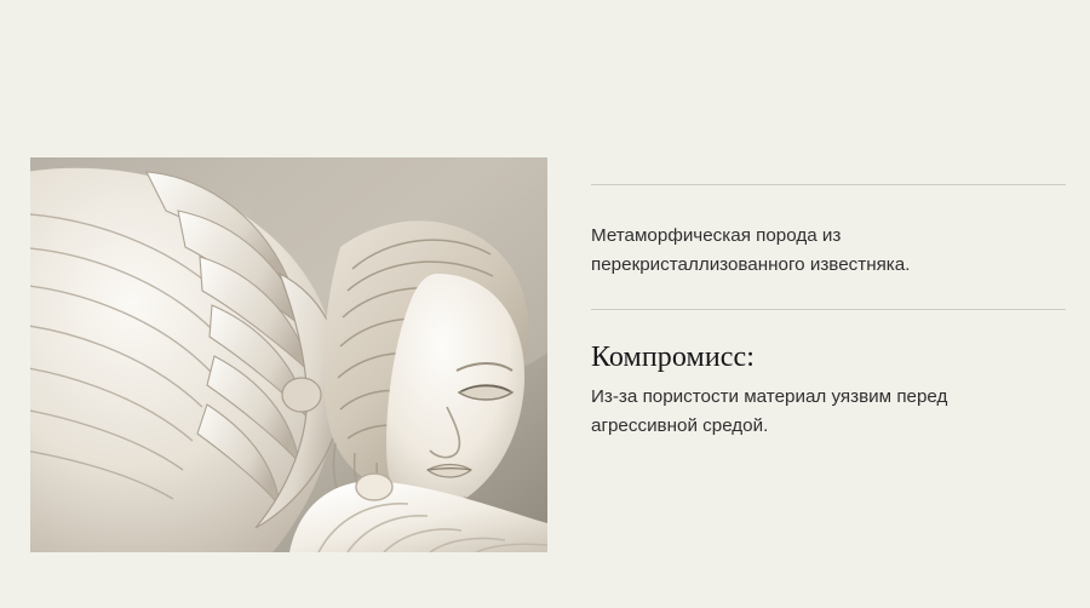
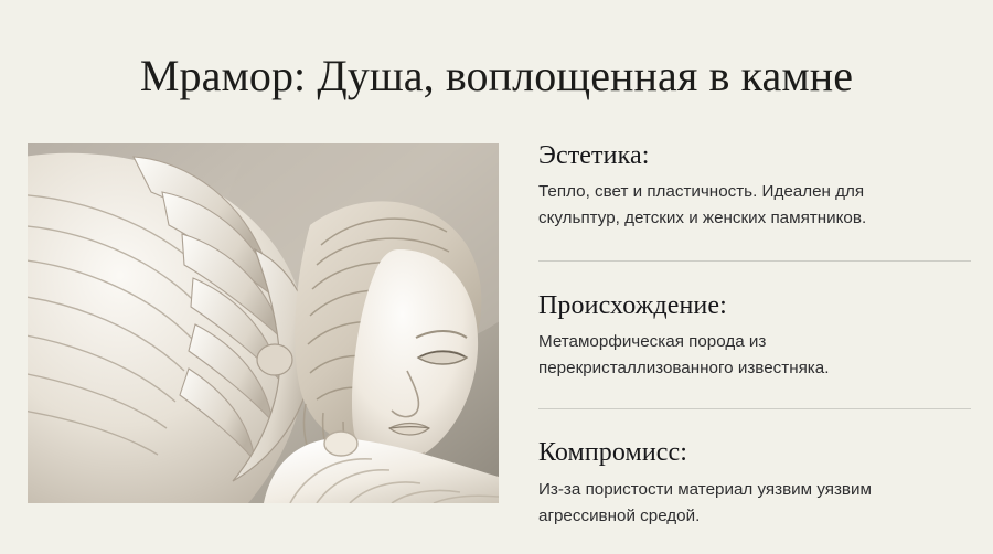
+ Мрамор: Душа, воплощенная в камне
+ Эстетика:
+ Тепло, свет и пластичность. Идеален для скульптур, детских и женских памятников.
+ Происхождение:
  Метаморфическая порода из перекристаллизованного известняка.
  Компромисс:
- Из-за пористости материал уязвим перед агрессивной средой.
+ Из-за пористости материал уязвим уязвим агрессивной средой.
